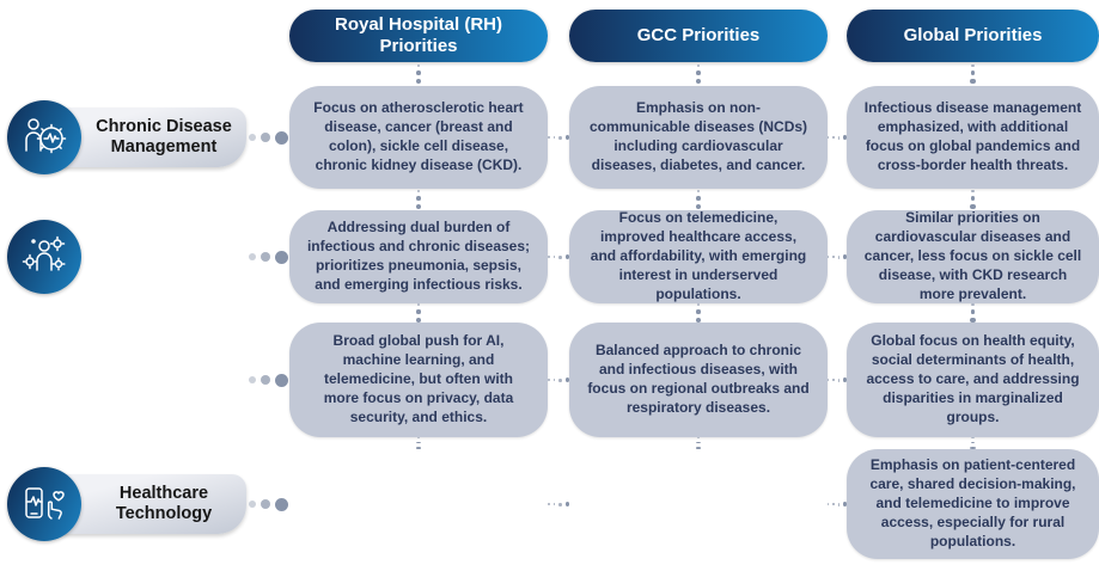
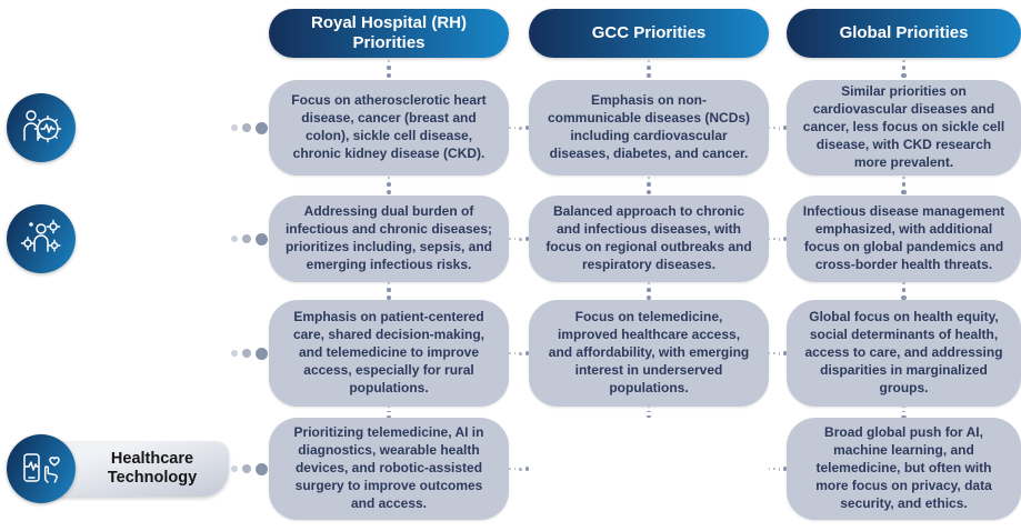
  Royal Hospital (RH) Priorities
  GCC Priorities
  Global Priorities
- Chronic Disease Management
  Healthcare Technology
  Focus on atherosclerotic heart disease, cancer (breast and colon), sickle cell disease, chronic kidney disease (CKD).
  Emphasis on non-communicable diseases (NCDs) including cardiovascular diseases, diabetes, and cancer.
- Infectious disease management emphasized, with additional focus on global pandemics and cross-border health threats.
+ Similar priorities on cardiovascular diseases and cancer, less focus on sickle cell disease, with CKD research more prevalent.
- Addressing dual burden of infectious and chronic diseases; prioritizes pneumonia, sepsis, and emerging infectious risks.
+ Addressing dual burden of infectious and chronic diseases; prioritizes including, sepsis, and emerging infectious risks.
- Focus on telemedicine, improved healthcare access, and affordability, with emerging interest in underserved populations.
+ Balanced approach to chronic and infectious diseases, with focus on regional outbreaks and respiratory diseases.
- Similar priorities on cardiovascular diseases and cancer, less focus on sickle cell disease, with CKD research more prevalent.
+ Infectious disease management emphasized, with additional focus on global pandemics and cross-border health threats.
- Broad global push for AI, machine learning, and telemedicine, but often with more focus on privacy, data security, and ethics.
+ Emphasis on patient-centered care, shared decision-making, and telemedicine to improve access, especially for rural populations.
- Balanced approach to chronic and infectious diseases, with focus on regional outbreaks and respiratory diseases.
+ Focus on telemedicine, improved healthcare access, and affordability, with emerging interest in underserved populations.
  Global focus on health equity, social determinants of health, access to care, and addressing disparities in marginalized groups.
+ Prioritizing telemedicine, AI in diagnostics, wearable health devices, and robotic-assisted surgery to improve outcomes and access.
- Emphasis on patient-centered care, shared decision-making, and telemedicine to improve access, especially for rural populations.
+ Broad global push for AI, machine learning, and telemedicine, but often with more focus on privacy, data security, and ethics.
